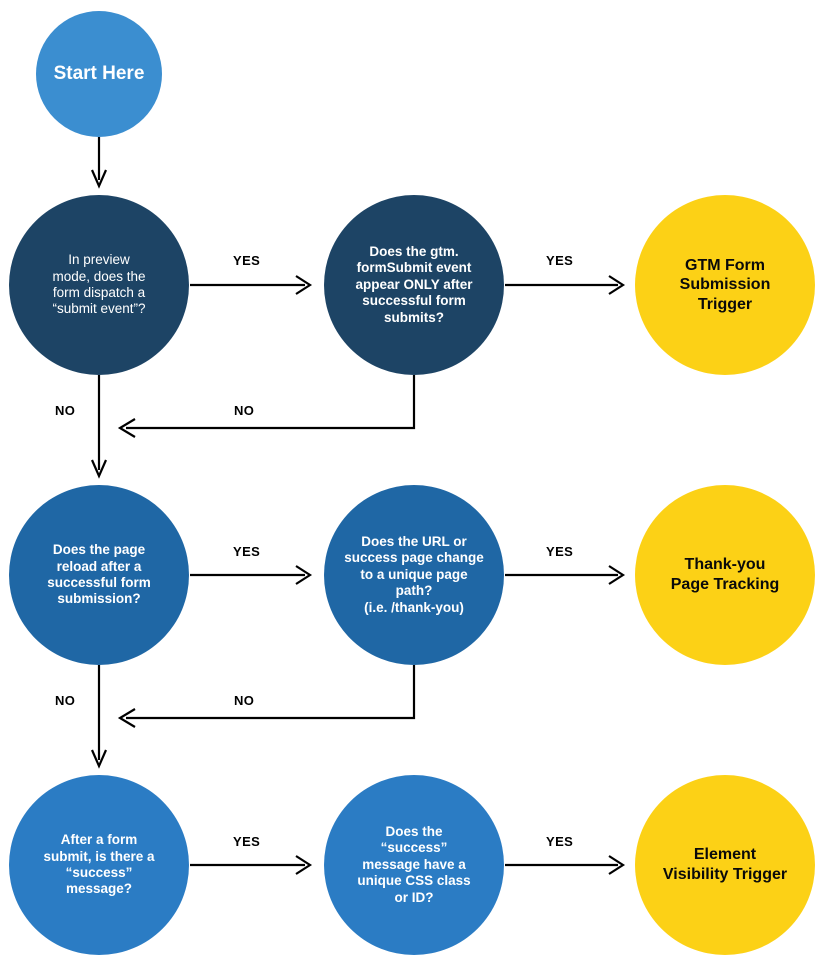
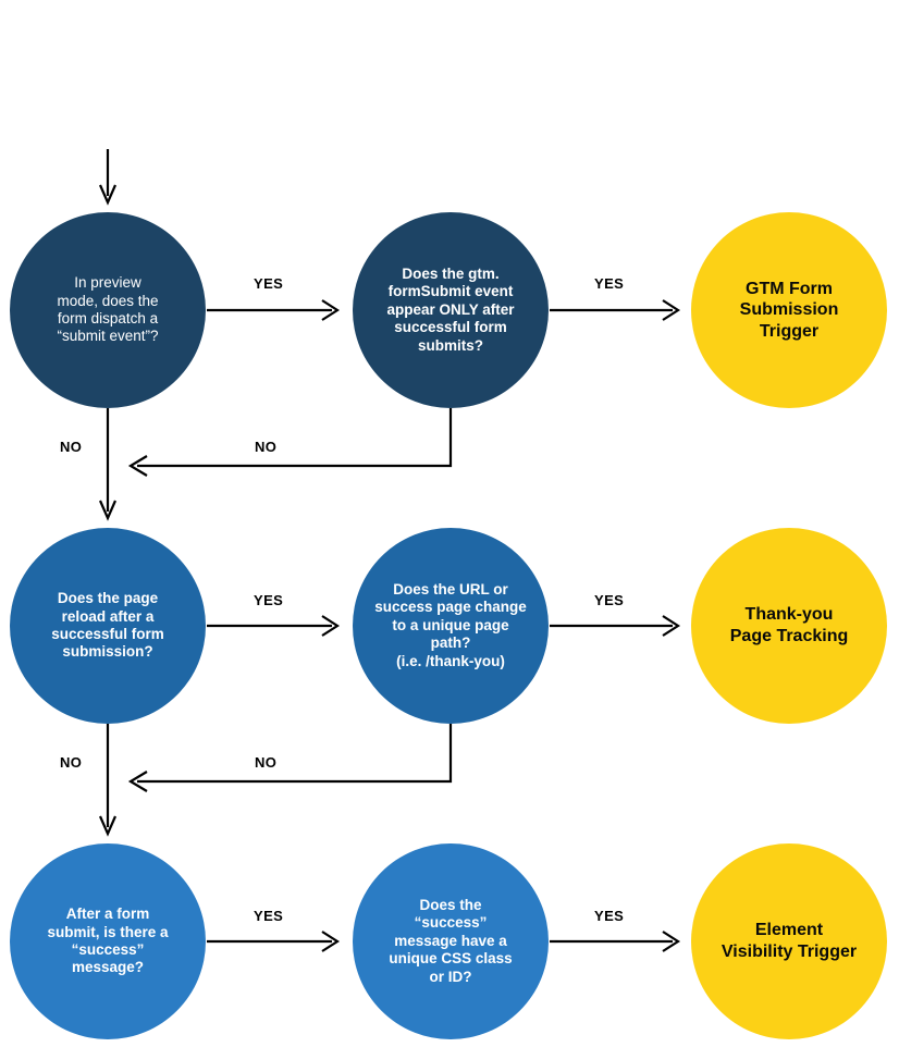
- Start Here
  In preview
  mode, does the
  form dispatch a
  “submit event”?
  Does the gtm.
  formSubmit event
  appear ONLY after
  successful form
  submits?
  GTM Form
  Submission
  Trigger
  YES
  YES
  NO
  NO
  Does the page
  reload after a
  successful form
  submission?
  Does the URL or
  success page change
  to a unique page
  path?
  (i.e. /thank-you)
  Thank-you
  Page Tracking
  YES
  YES
  NO
  NO
  After a form
  submit, is there a
  “success”
  message?
  Does the
  “success”
  message have a
  unique CSS class
  or ID?
  Element
  Visibility Trigger
  YES
  YES
